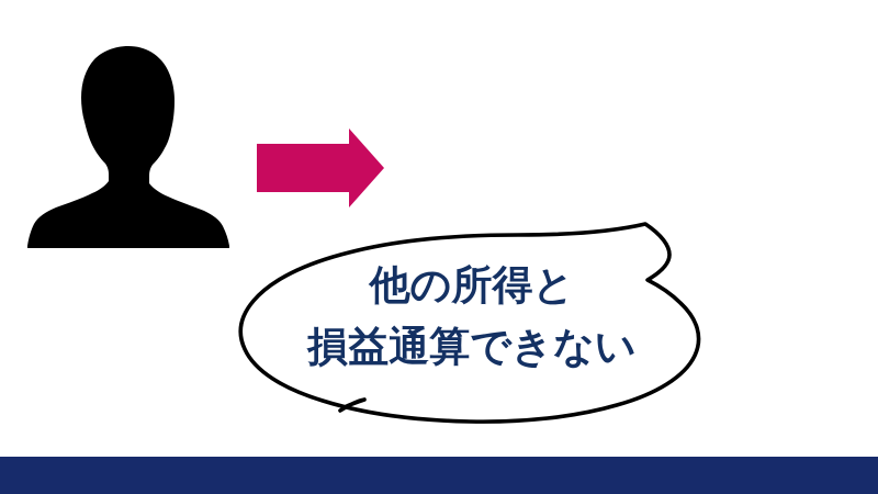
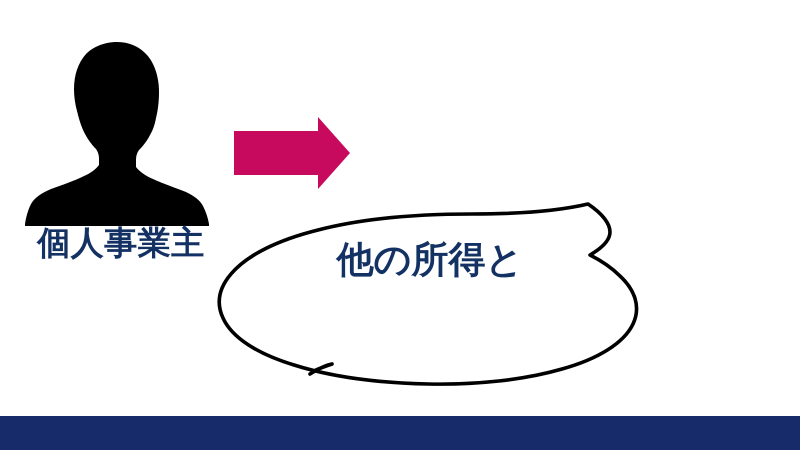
+ 個人事業主
  他の所得と
- 損益通算できない
